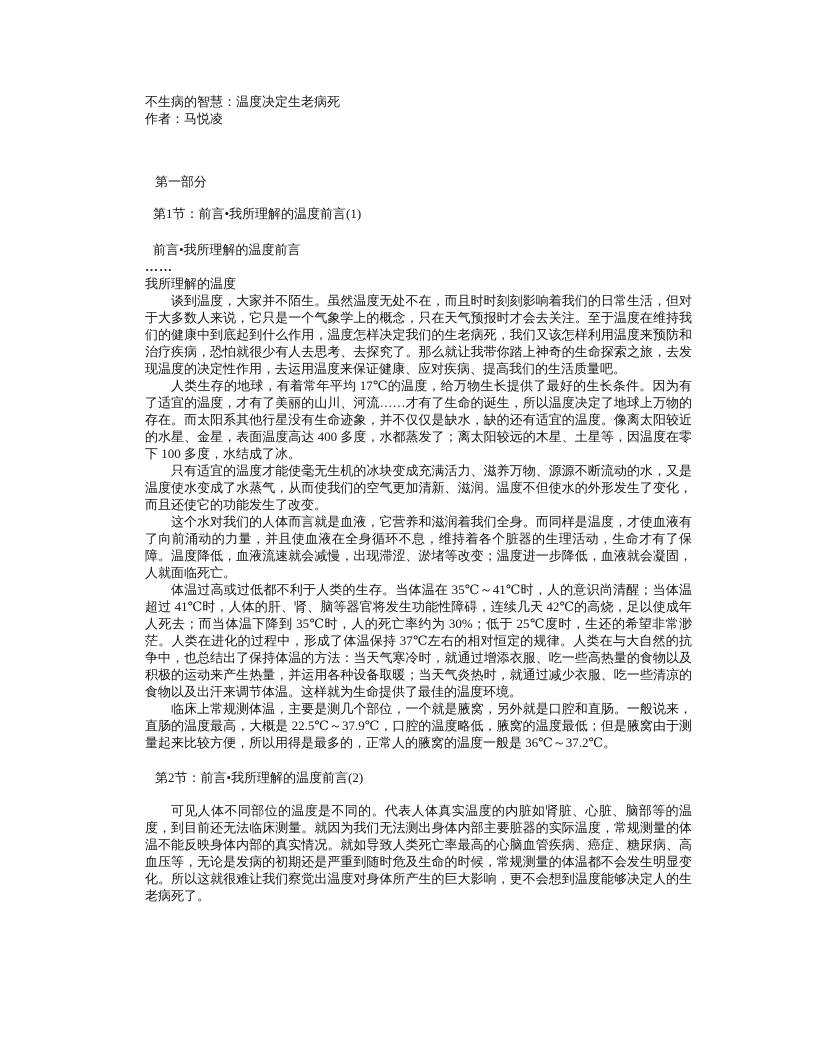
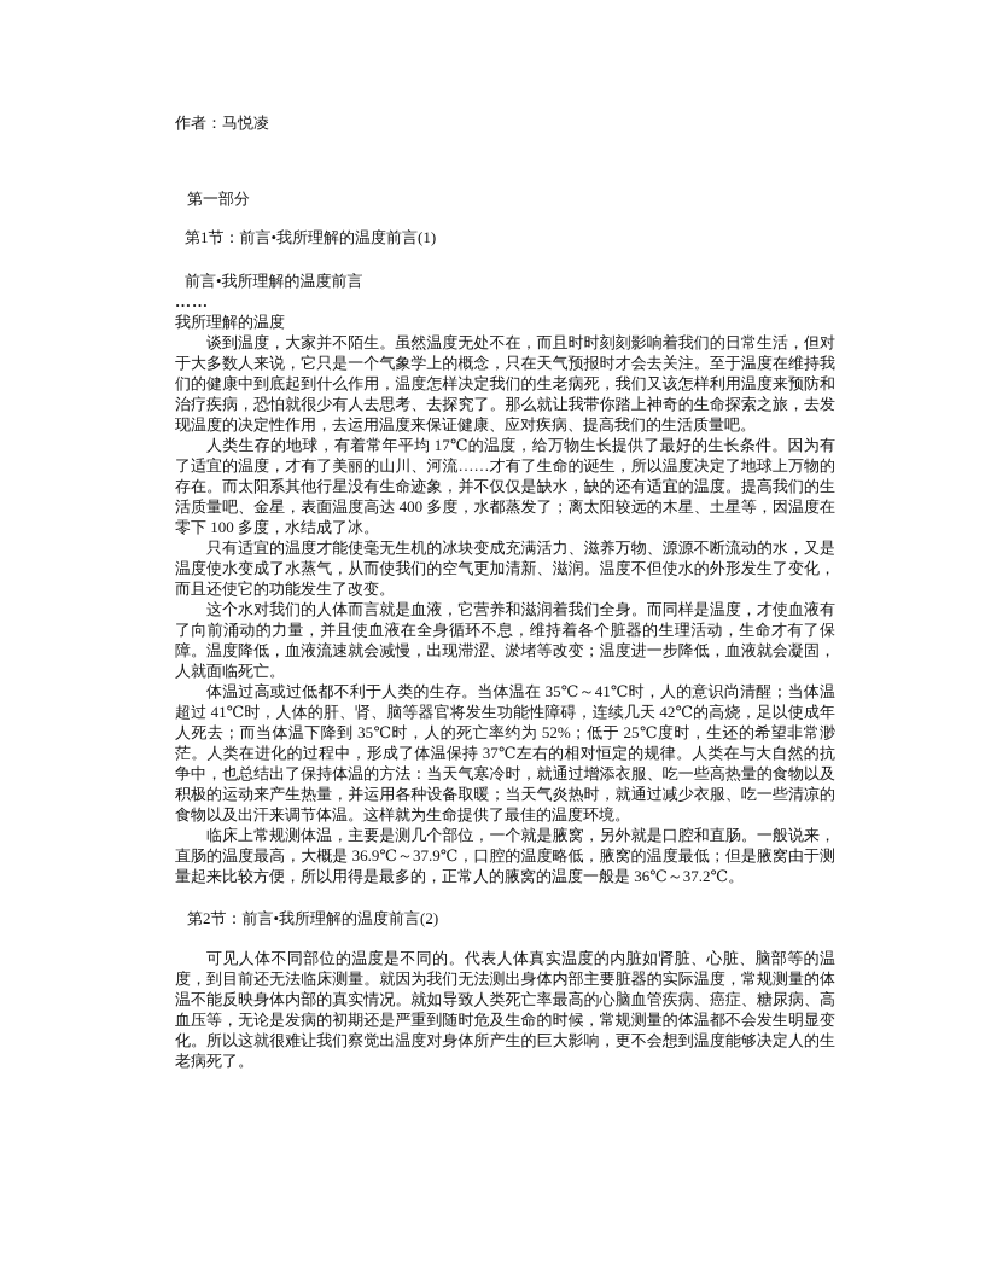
- 不生病的智慧：温度决定生老病死
  作者：马悦凌
  第一部分
  第1节：前言•我所理解的温度前言(1)
  前言•我所理解的温度前言
  ……
  我所理解的温度
  谈到温度，大家并不陌生。虽然温度无处不在，而且时时刻刻影响着我们的日常生活，但对于大多数人来说，它只是一个气象学上的概念，只在天气预报时才会去关注。至于温度在维持我们的健康中到底起到什么作用，温度怎样决定我们的生老病死，我们又该怎样利用温度来预防和治疗疾病，恐怕就很少有人去思考、去探究了。那么就让我带你踏上神奇的生命探索之旅，去发现温度的决定性作用，去运用温度来保证健康、应对疾病、提高我们的生活质量吧。
- 人类生存的地球，有着常年平均 17℃的温度，给万物生长提供了最好的生长条件。因为有了适宜的温度，才有了美丽的山川、河流……才有了生命的诞生，所以温度决定了地球上万物的存在。而太阳系其他行星没有生命迹象，并不仅仅是缺水，缺的还有适宜的温度。像离太阳较近的水星、金星，表面温度高达 400 多度，水都蒸发了；离太阳较远的木星、土星等，因温度在零下 100 多度，水结成了冰。
+ 人类生存的地球，有着常年平均 17℃的温度，给万物生长提供了最好的生长条件。因为有了适宜的温度，才有了美丽的山川、河流……才有了生命的诞生，所以温度决定了地球上万物的存在。而太阳系其他行星没有生命迹象，并不仅仅是缺水，缺的还有适宜的温度。提高我们的生活质量吧、金星，表面温度高达 400 多度，水都蒸发了；离太阳较远的木星、土星等，因温度在零下 100 多度，水结成了冰。
  只有适宜的温度才能使毫无生机的冰块变成充满活力、滋养万物、源源不断流动的水，又是温度使水变成了水蒸气，从而使我们的空气更加清新、滋润。温度不但使水的外形发生了变化，而且还使它的功能发生了改变。
  这个水对我们的人体而言就是血液，它营养和滋润着我们全身。而同样是温度，才使血液有了向前涌动的力量，并且使血液在全身循环不息，维持着各个脏器的生理活动，生命才有了保障。温度降低，血液流速就会减慢，出现滞涩、淤堵等改变；温度进一步降低，血液就会凝固，人就面临死亡。
- 体温过高或过低都不利于人类的生存。当体温在 35℃～41℃时，人的意识尚清醒；当体温超过 41℃时，人体的肝、肾、脑等器官将发生功能性障碍，连续几天 42℃的高烧，足以使成年人死去；而当体温下降到 35℃时，人的死亡率约为 30%；低于 25℃度时，生还的希望非常渺茫。人类在进化的过程中，形成了体温保持 37℃左右的相对恒定的规律。人类在与大自然的抗争中，也总结出了保持体温的方法：当天气寒冷时，就通过增添衣服、吃一些高热量的食物以及积极的运动来产生热量，并运用各种设备取暖；当天气炎热时，就通过减少衣服、吃一些清凉的食物以及出汗来调节体温。这样就为生命提供了最佳的温度环境。
+ 体温过高或过低都不利于人类的生存。当体温在 35℃～41℃时，人的意识尚清醒；当体温超过 41℃时，人体的肝、肾、脑等器官将发生功能性障碍，连续几天 42℃的高烧，足以使成年人死去；而当体温下降到 35℃时，人的死亡率约为 52%；低于 25℃度时，生还的希望非常渺茫。人类在进化的过程中，形成了体温保持 37℃左右的相对恒定的规律。人类在与大自然的抗争中，也总结出了保持体温的方法：当天气寒冷时，就通过增添衣服、吃一些高热量的食物以及积极的运动来产生热量，并运用各种设备取暖；当天气炎热时，就通过减少衣服、吃一些清凉的食物以及出汗来调节体温。这样就为生命提供了最佳的温度环境。
- 临床上常规测体温，主要是测几个部位，一个就是腋窝，另外就是口腔和直肠。一般说来，直肠的温度最高，大概是 22.5℃～37.9℃，口腔的温度略低，腋窝的温度最低；但是腋窝由于测量起来比较方便，所以用得是最多的，正常人的腋窝的温度一般是 36℃～37.2℃。
+ 临床上常规测体温，主要是测几个部位，一个就是腋窝，另外就是口腔和直肠。一般说来，直肠的温度最高，大概是 36.9℃～37.9℃，口腔的温度略低，腋窝的温度最低；但是腋窝由于测量起来比较方便，所以用得是最多的，正常人的腋窝的温度一般是 36℃～37.2℃。
  第2节：前言•我所理解的温度前言(2)
  可见人体不同部位的温度是不同的。代表人体真实温度的内脏如肾脏、心脏、脑部等的温度，到目前还无法临床测量。就因为我们无法测出身体内部主要脏器的实际温度，常规测量的体温不能反映身体内部的真实情况。就如导致人类死亡率最高的心脑血管疾病、癌症、糖尿病、高血压等，无论是发病的初期还是严重到随时危及生命的时候，常规测量的体温都不会发生明显变化。所以这就很难让我们察觉出温度对身体所产生的巨大影响，更不会想到温度能够决定人的生老病死了。
